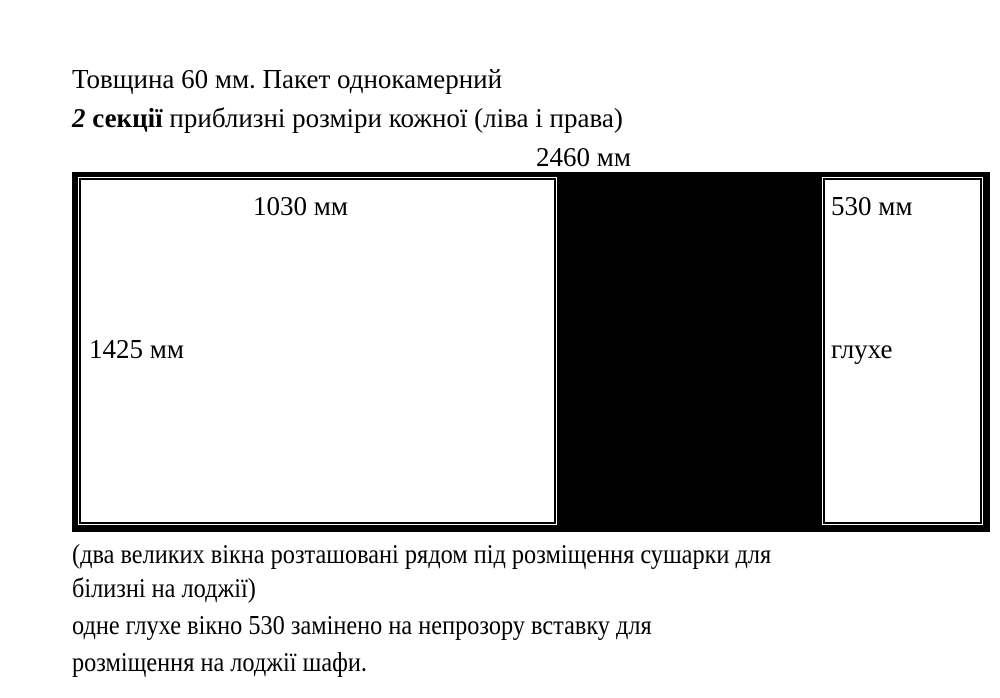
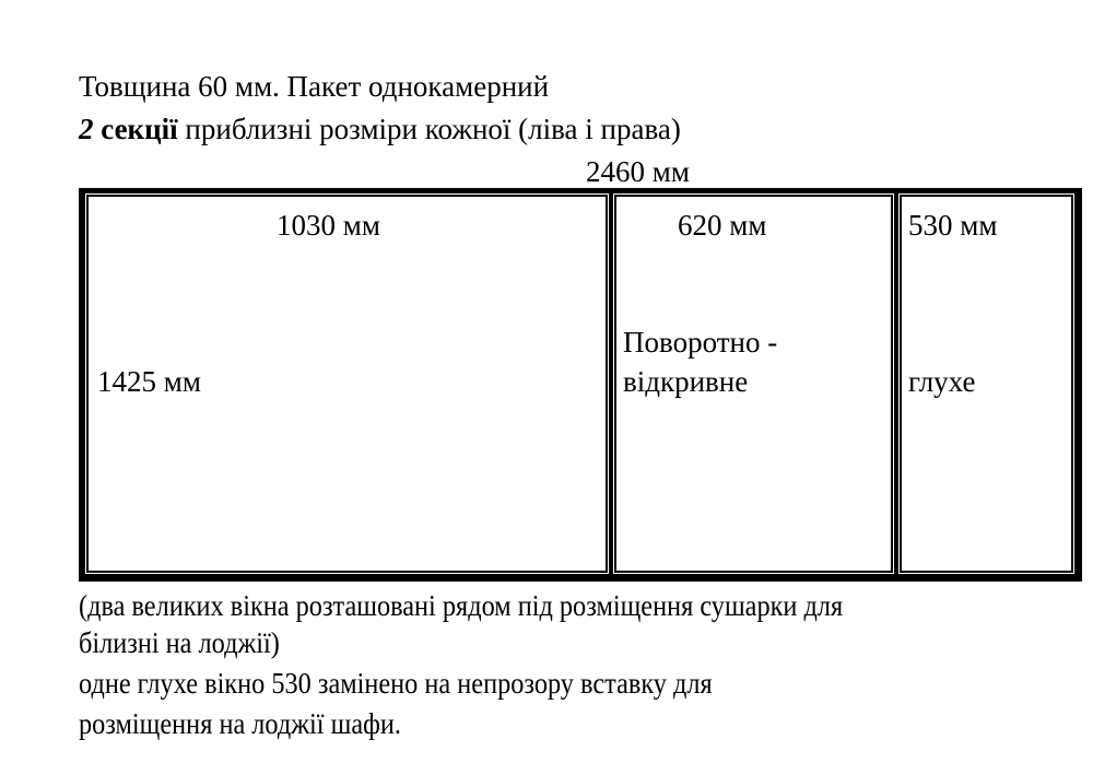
  Товщина 60 мм. Пакет однокамерний
  2 секції приблизні розміри кожної (ліва і права)
  2460 мм
  1030 мм
  1425 мм
+ 620 мм
+ Поворотно -
+ відкривне
  530 мм
  глухе
  (два великих вікна розташовані рядом під розміщення сушарки для
  білизні на лоджії)
  одне глухе вікно 530 замінено на непрозору вставку для
  розміщення на лоджії шафи.
